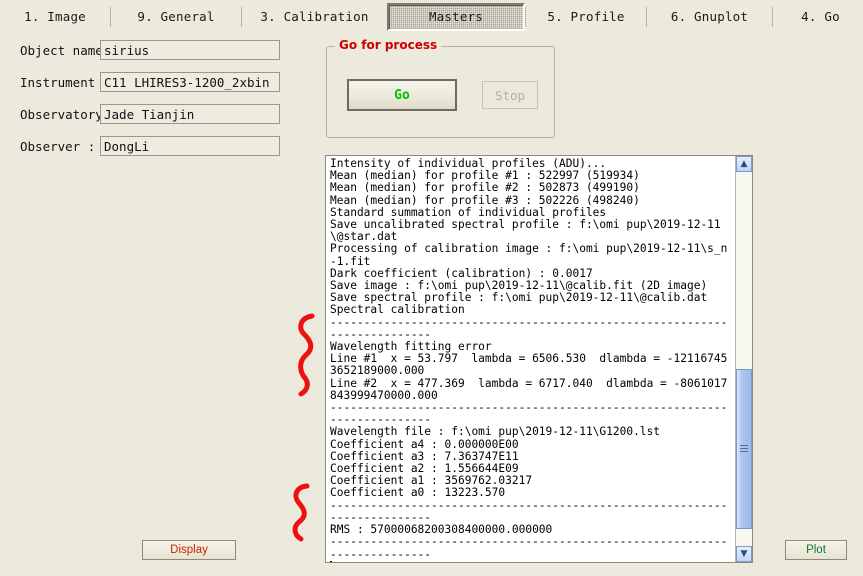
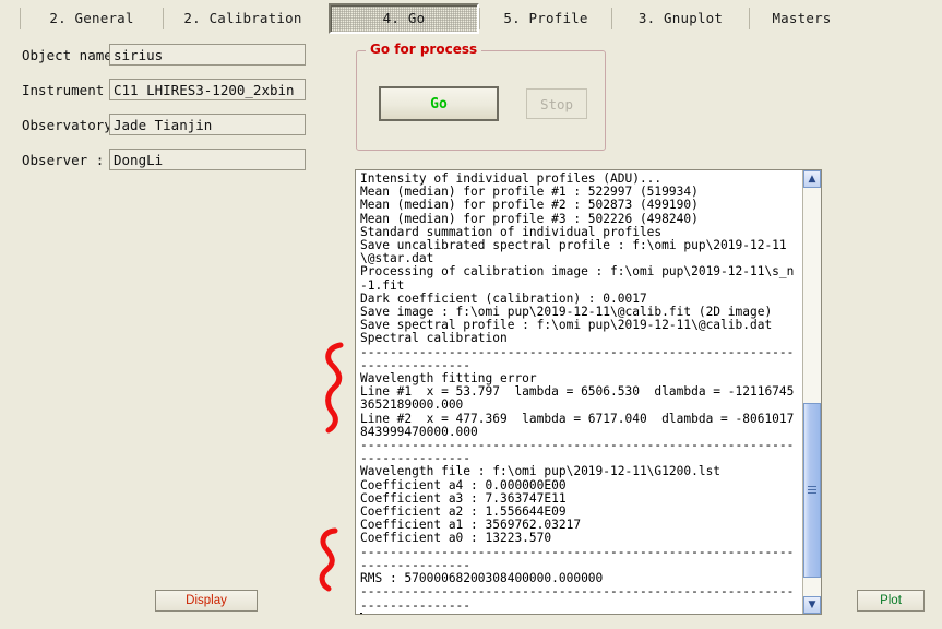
- 1. Image
- 9. General
+ 2. General
- 3. Calibration
+ 2. Calibration
- Masters
+ 4. Go
  5. Profile
- 6. Gnuplot
+ 3. Gnuplot
- 4. Go
+ Masters
  Object nam
  sirius
  Instrument
  C11 LHIRES3-1200_2xbin
  Observator
  Jade Tianjin
  Observer :
  DongLi
  Go for process
  Go
  Stop
  Intensity of individual profiles (ADU)...
  Mean (median) for profile #1 : 522997 (519934)
  Mean (median) for profile #2 : 502873 (499190)
  Mean (median) for profile #3 : 502226 (498240)
  Standard summation of individual profiles
  Save uncalibrated spectral profile : f:\omi pup\2019-12-11\@star.dat
  Processing of calibration image : f:\omi pup\2019-12-11\s_n-1.fit
  Dark coefficient (calibration) : 0.0017
  Save image : f:\omi pup\2019-12-11\@calib.fit (2D image)
  Save spectral profile : f:\omi pup\2019-12-11\@calib.dat
  Spectral calibration
  --------------------------------------------------------------------------
  Wavelength fitting error
  Line #1 x = 53.797 lambda = 6506.530 dlambda = -121167453652189000.000
  Line #2 x = 477.369 lambda = 6717.040 dlambda = -8061017843999470000.000
  --------------------------------------------------------------------------
  Wavelength file : f:\omi pup\2019-12-11\G1200.lst
  Coefficient a4 : 0.000000E00
  Coefficient a3 : 7.363747E11
  Coefficient a2 : 1.556644E09
  Coefficient a1 : 3569762.03217
  Coefficient a0 : 13223.570
  --------------------------------------------------------------------------
  RMS : 57000068200308400000.000000
  --------------------------------------------------------------------------
  ▲
  ▼
  Display
  Plot
